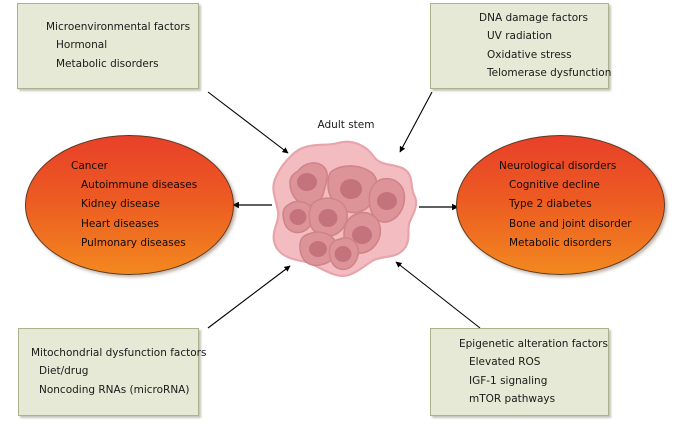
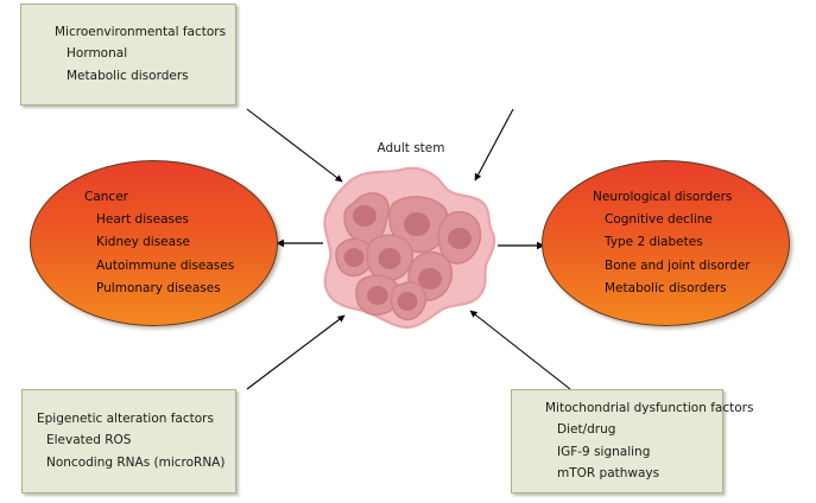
  Microenvironmental factors
  Hormonal
  Metabolic disorders
- DNA damage factors
- UV radiation
- Oxidative stress
- Telomerase dysfunction
- Mitochondrial dysfunction factors
+ Epigenetic alteration factors
- Diet/drug
+ Elevated ROS
  Noncoding RNAs (microRNA)
- Epigenetic alteration factors
+ Mitochondrial dysfunction factors
- Elevated ROS
+ Diet/drug
- IGF-1 signaling
+ IGF-9 signaling
  mTOR pathways
  Cancer
- Autoimmune diseases
+ Heart diseases
  Kidney disease
- Heart diseases
+ Autoimmune diseases
  Pulmonary diseases
  Neurological disorders
  Cognitive decline
  Type 2 diabetes
  Bone and joint disorder
  Metabolic disorders
  Adult stem
